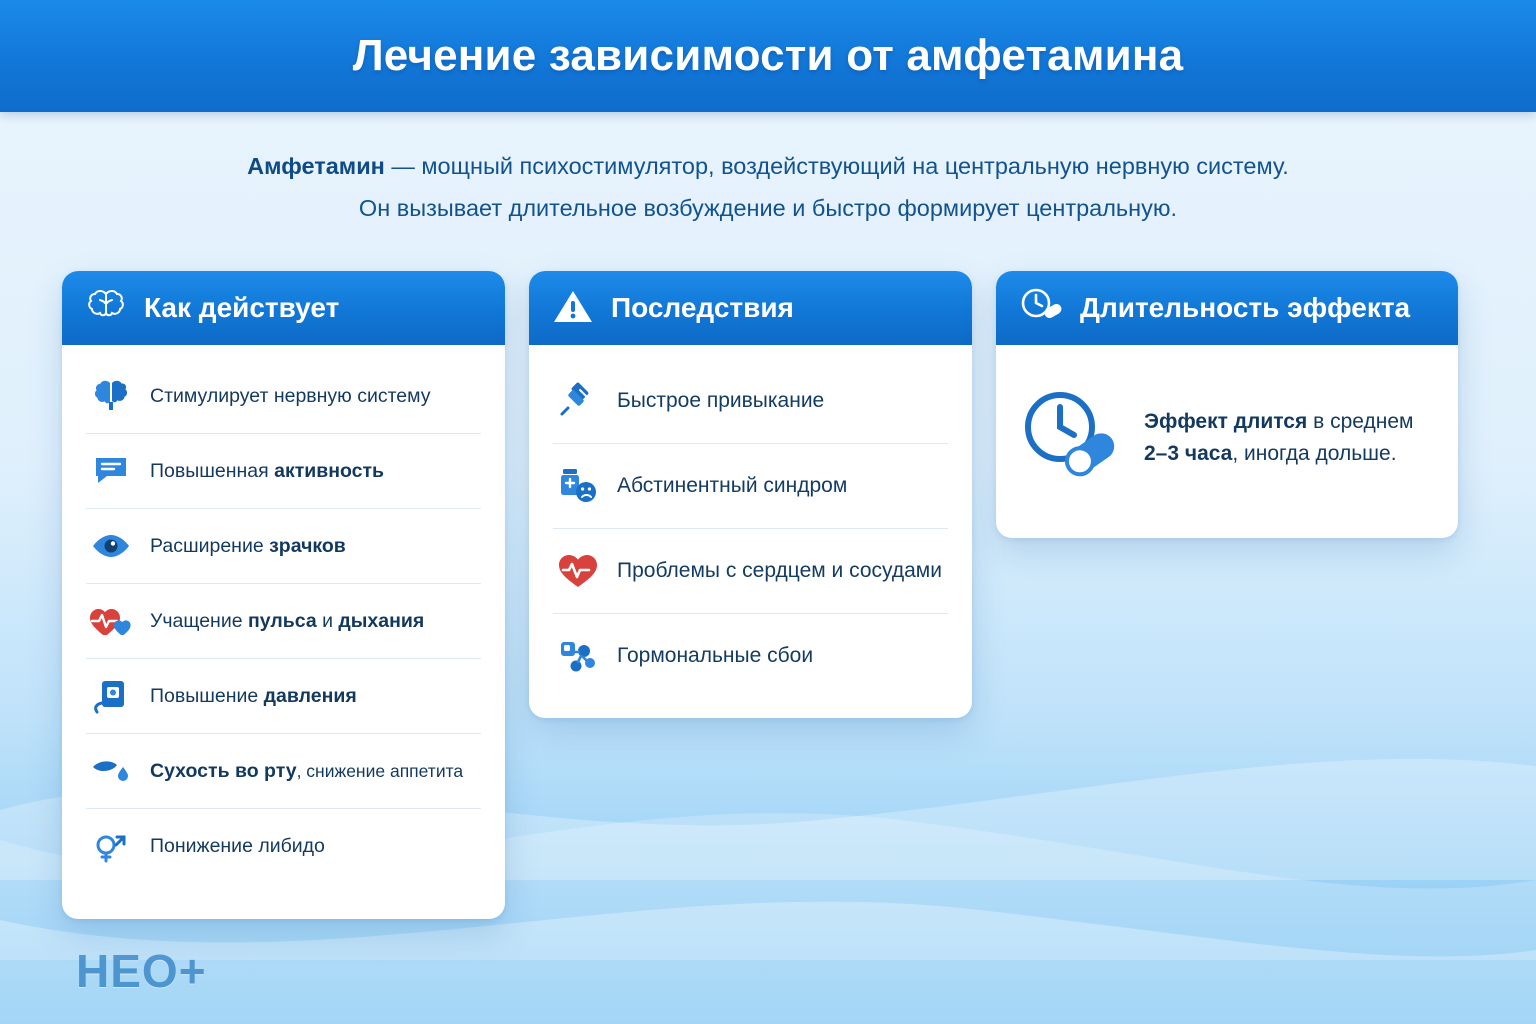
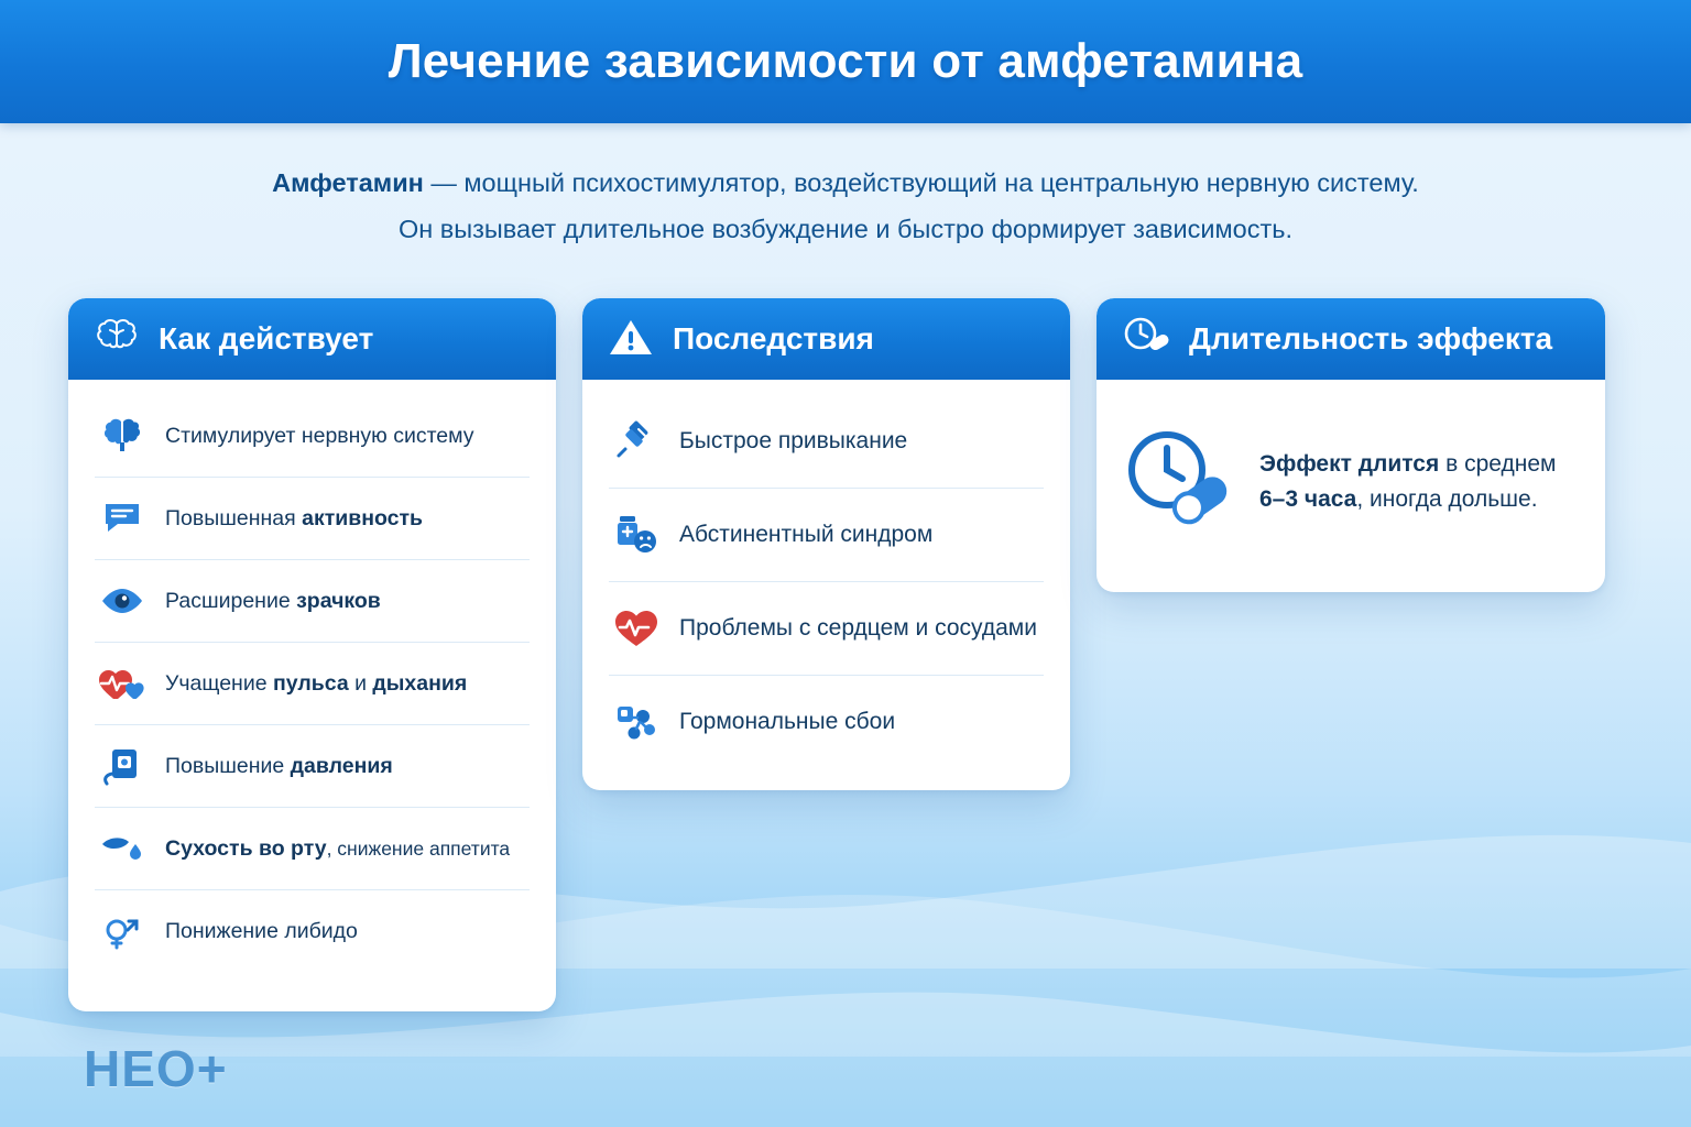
  Лечение зависимости от амфетамина
  Амфетамин — мощный психостимулятор, воздействующий на центральную нервную систему.
- Он вызывает длительное возбуждение и быстро формирует центральную.
+ Он вызывает длительное возбуждение и быстро формирует зависимость.
  Как действует
  Стимулирует нервную систему
  Повышенная активность
  Расширение зрачков
  Учащение пульса и дыхания
  Повышение давления
  Сухость во рту, снижение аппетита
  Понижение либидо
  Последствия
  Быстрое привыкание
  Абстинентный синдром
  Проблемы с сердцем и сосудами
  Гормональные сбои
  Длительность эффекта
  Эффект длится в среднем
- 2–3 часа, иногда дольше.
+ 6–3 часа, иногда дольше.
  HEO+
